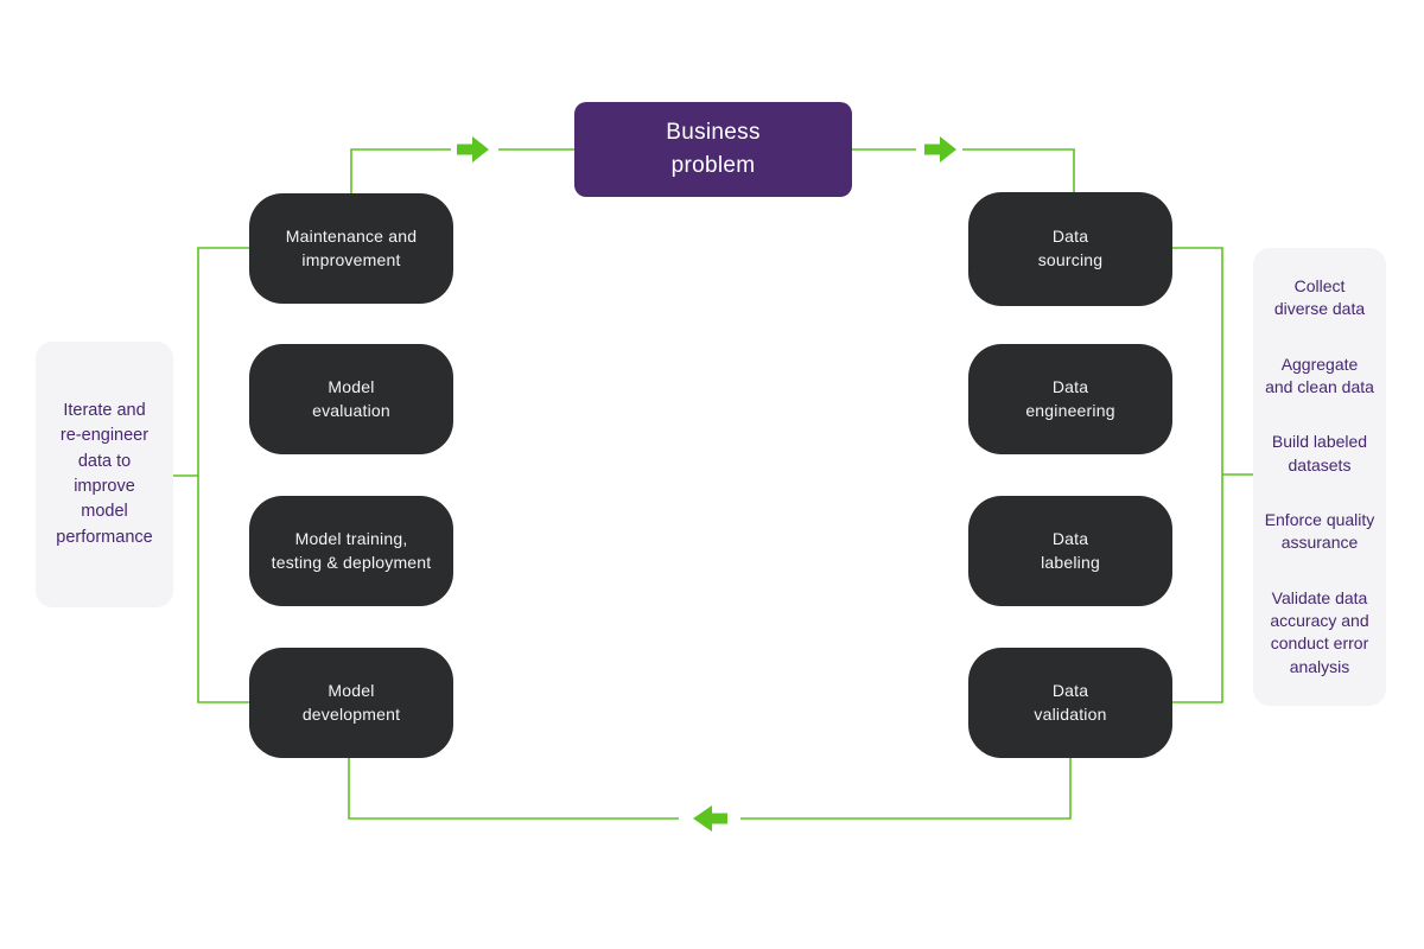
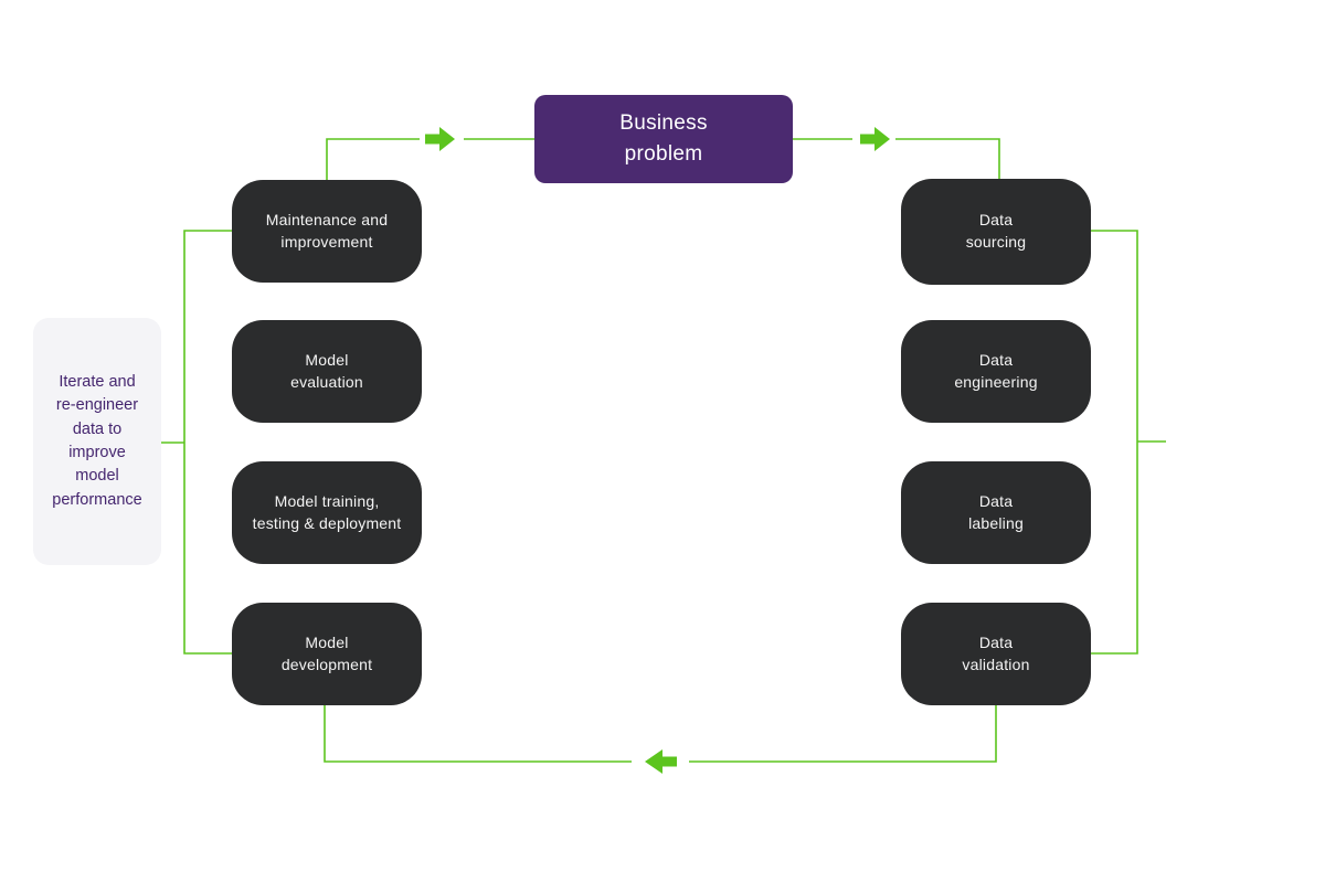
  Business
  problem
  Maintenance and
  improvement
  Model
  evaluation
  Model training,
  testing & deployment
  Model
  development
  Data
  sourcing
  Data
  engineering
  Data
  labeling
  Data
  validation
  Iterate and
  re-engineer
  data to
  improve
  model
  performance
- Collect
- diverse data
- Aggregate
- and clean data
- Build labeled
- datasets
- Enforce quality
- assurance
- Validate data
- accuracy and
- conduct error
- analysis
